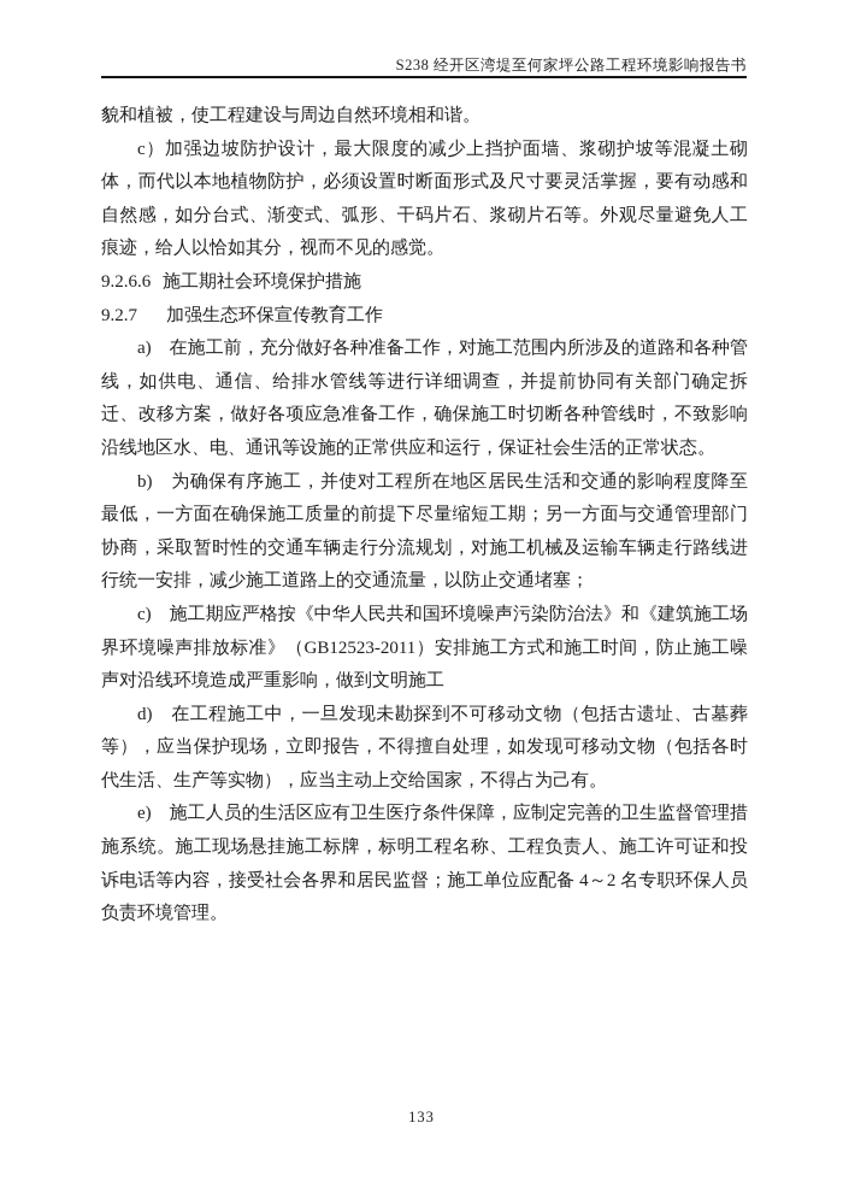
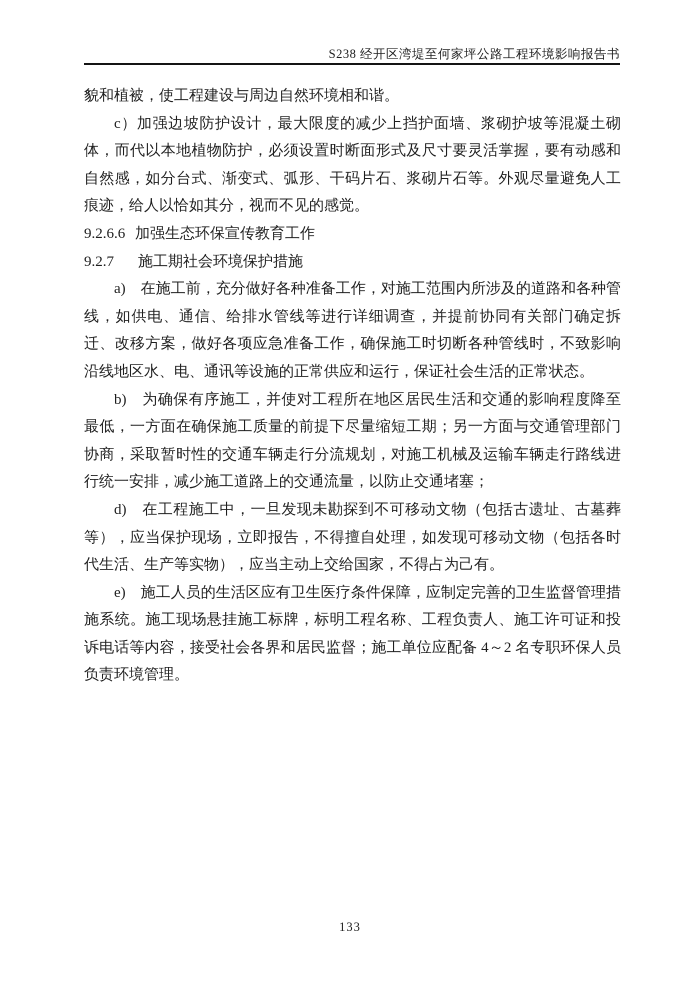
  S238 经开区湾堤至何家坪公路工程环境影响报告书
  貌和植被，使工程建设与周边自然环境相和谐。
  c）加强边坡防护设计，最大限度的减少上挡护面墙、浆砌护坡等混凝土砌体，而代以本地植物防护，必须设置时断面形式及尺寸要灵活掌握，要有动感和自然感，如分台式、渐变式、弧形、干码片石、浆砌片石等。外观尽量避免人工痕迹，给人以恰如其分，视而不见的感觉。
- 9.2.6.6 施工期社会环境保护措施
+ 9.2.6.6 加强生态环保宣传教育工作
- 9.2.7 加强生态环保宣传教育工作
+ 9.2.7 施工期社会环境保护措施
  a) 在施工前，充分做好各种准备工作，对施工范围内所涉及的道路和各种管线，如供电、通信、给排水管线等进行详细调查，并提前协同有关部门确定拆迁、改移方案，做好各项应急准备工作，确保施工时切断各种管线时，不致影响沿线地区水、电、通讯等设施的正常供应和运行，保证社会生活的正常状态。
  b) 为确保有序施工，并使对工程所在地区居民生活和交通的影响程度降至最低，一方面在确保施工质量的前提下尽量缩短工期；另一方面与交通管理部门协商，采取暂时性的交通车辆走行分流规划，对施工机械及运输车辆走行路线进行统一安排，减少施工道路上的交通流量，以防止交通堵塞；
- c) 施工期应严格按《中华人民共和国环境噪声污染防治法》和《建筑施工场界环境噪声排放标准》（GB12523-2011）安排施工方式和施工时间，防止施工噪声对沿线环境造成严重影响，做到文明施工
  d) 在工程施工中，一旦发现未勘探到不可移动文物（包括古遗址、古墓葬等），应当保护现场，立即报告，不得擅自处理，如发现可移动文物（包括各时代生活、生产等实物），应当主动上交给国家，不得占为己有。
  e) 施工人员的生活区应有卫生医疗条件保障，应制定完善的卫生监督管理措施系统。施工现场悬挂施工标牌，标明工程名称、工程负责人、施工许可证和投诉电话等内容，接受社会各界和居民监督；施工单位应配备 4～2 名专职环保人员负责环境管理。
  133
